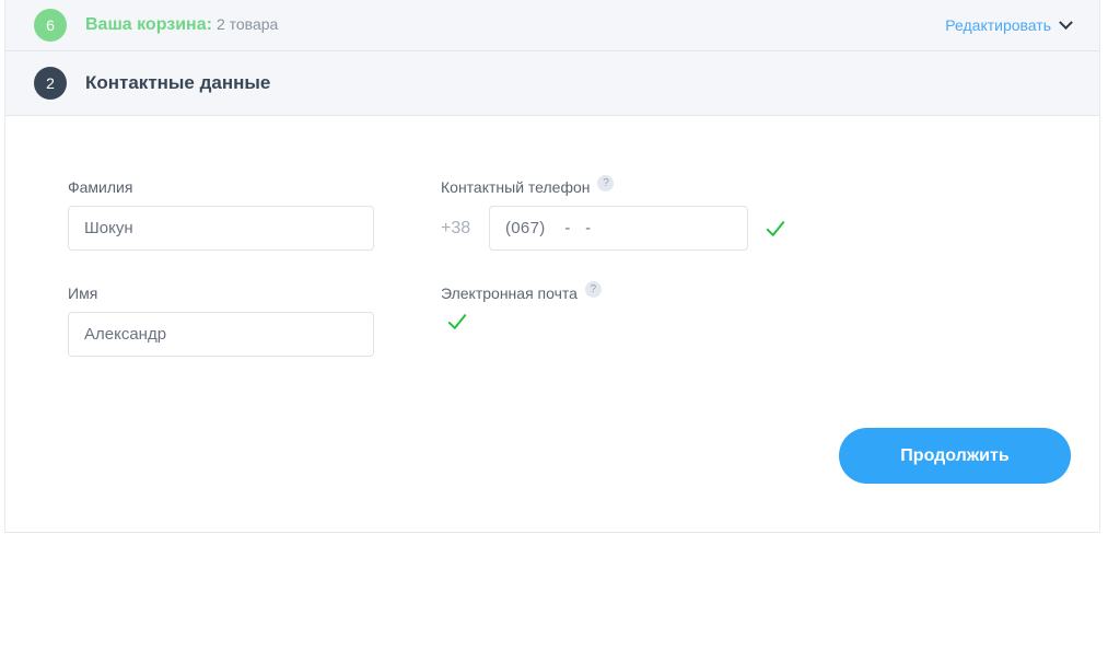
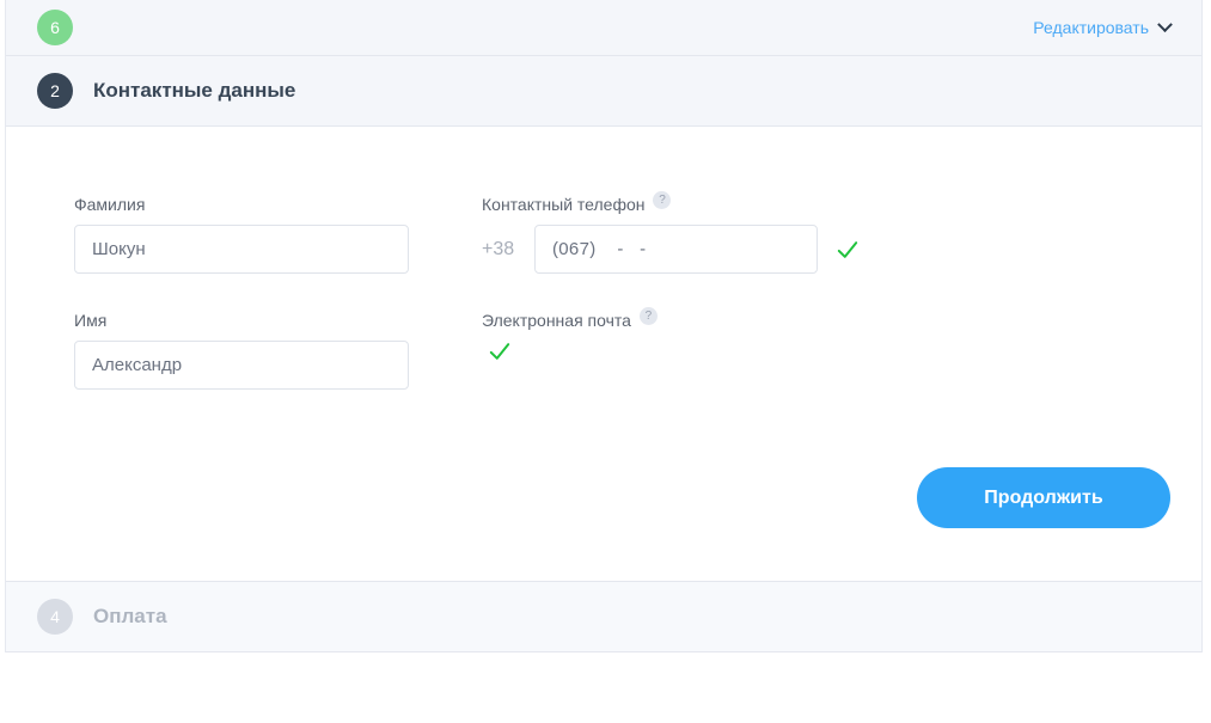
  6
- Ваша корзина: 2 товара
  Редактировать
  2
  Контактные данные
  Фамилия
  Шокун
  Имя
  Александр
  Контактный телефон
  ?
  +38
  (067) - -
  Электронная почта
  ?
  Продолжить
+ 4
+ Оплата
